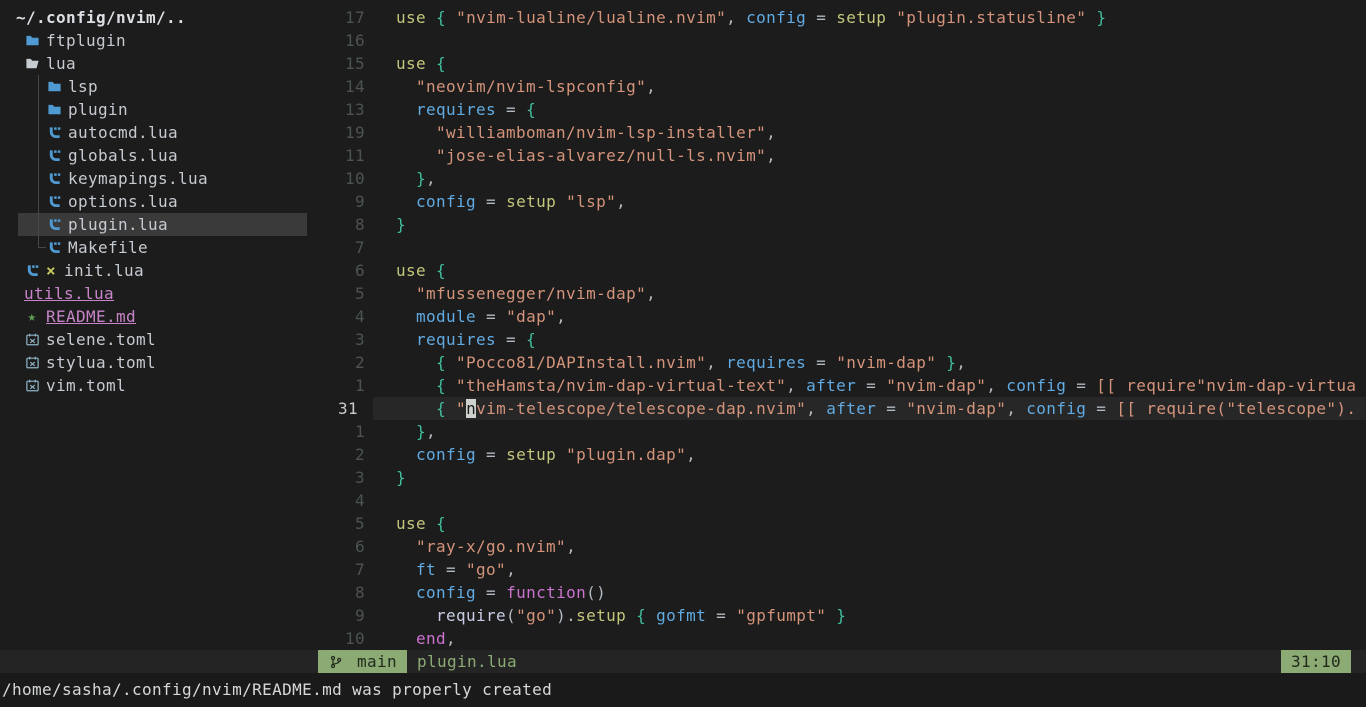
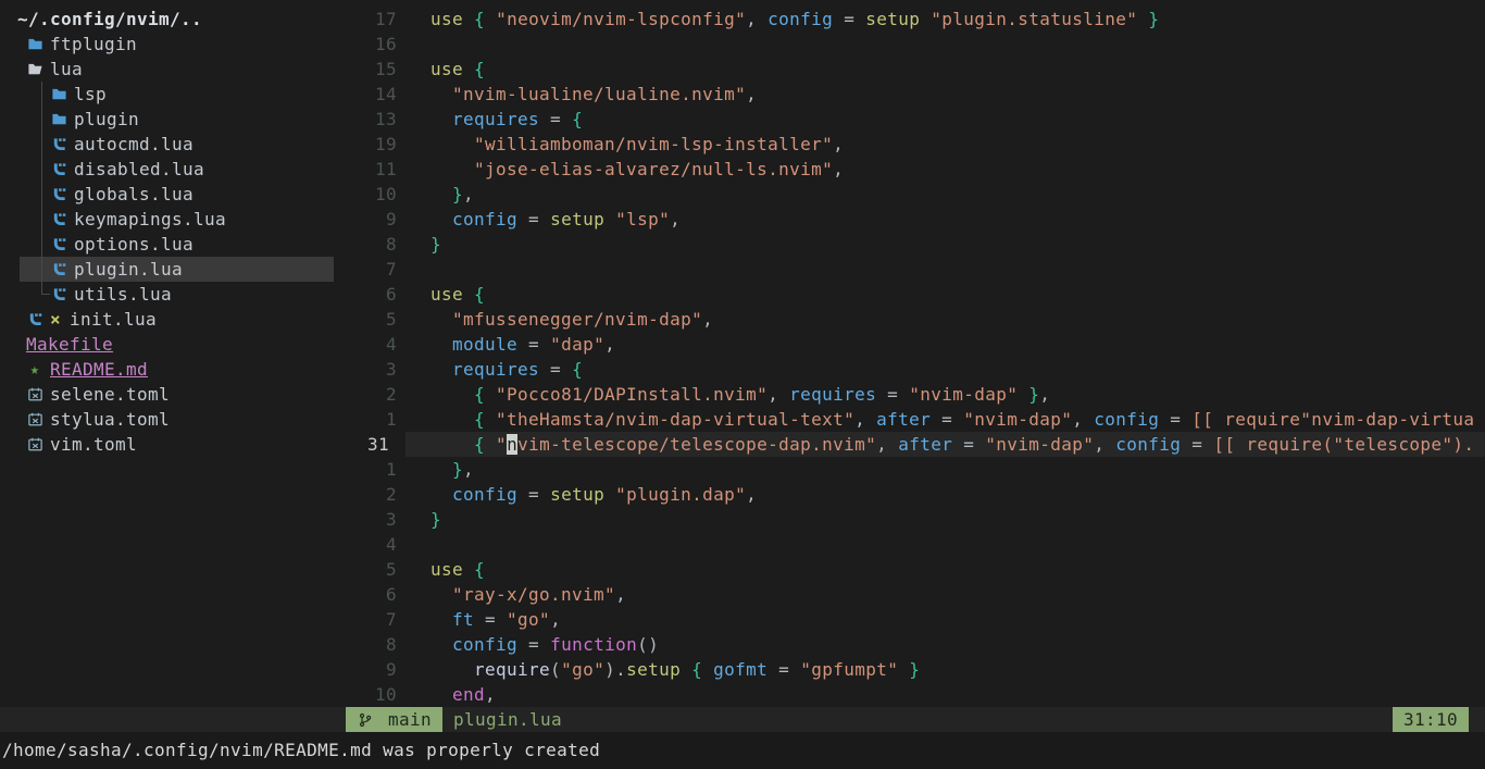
  ~/.config/nvim/..
  ftplugin
  lua
  lsp
  plugin
  autocmd.lua
+ disabled.lua
  globals.lua
  keymapings.lua
  options.lua
  plugin.lua
- Makefile
+ utils.lua
  ×
  init.lua
- utils.lua
+ Makefile
  ★
  README.md
  selene.toml
  stylua.toml
  vim.toml
  17
- use { "nvim-lualine/lualine.nvim", config = setup "plugin.statusline" }
+ use { "neovim/nvim-lspconfig", config = setup "plugin.statusline" }
  16
  15
  use {
  14
- "neovim/nvim-lspconfig",
+ "nvim-lualine/lualine.nvim",
  13
  requires = {
  19
  "williamboman/nvim-lsp-installer",
  11
  "jose-elias-alvarez/null-ls.nvim",
  10
  },
  9
  config = setup "lsp",
  8
  }
  7
  6
  use {
  5
  "mfussenegger/nvim-dap",
  4
  module = "dap",
  3
  requires = {
  2
  { "Pocco81/DAPInstall.nvim", requires = "nvim-dap" },
  1
  { "theHamsta/nvim-dap-virtual-text", after = "nvim-dap", config = [[ require"nvim-dap-virtua
  31
  { "nvim-telescope/telescope-dap.nvim", after = "nvim-dap", config = [[ require("telescope").
  1
  },
  2
  config = setup "plugin.dap",
  3
  }
  4
  5
  use {
  6
  "ray-x/go.nvim",
  7
  ft = "go",
  8
  config = function()
  9
  require("go").setup { gofmt = "gpfumpt" }
  10
  end,
  main
  plugin.lua
  31:10
  /home/sasha/.config/nvim/README.md was properly created
